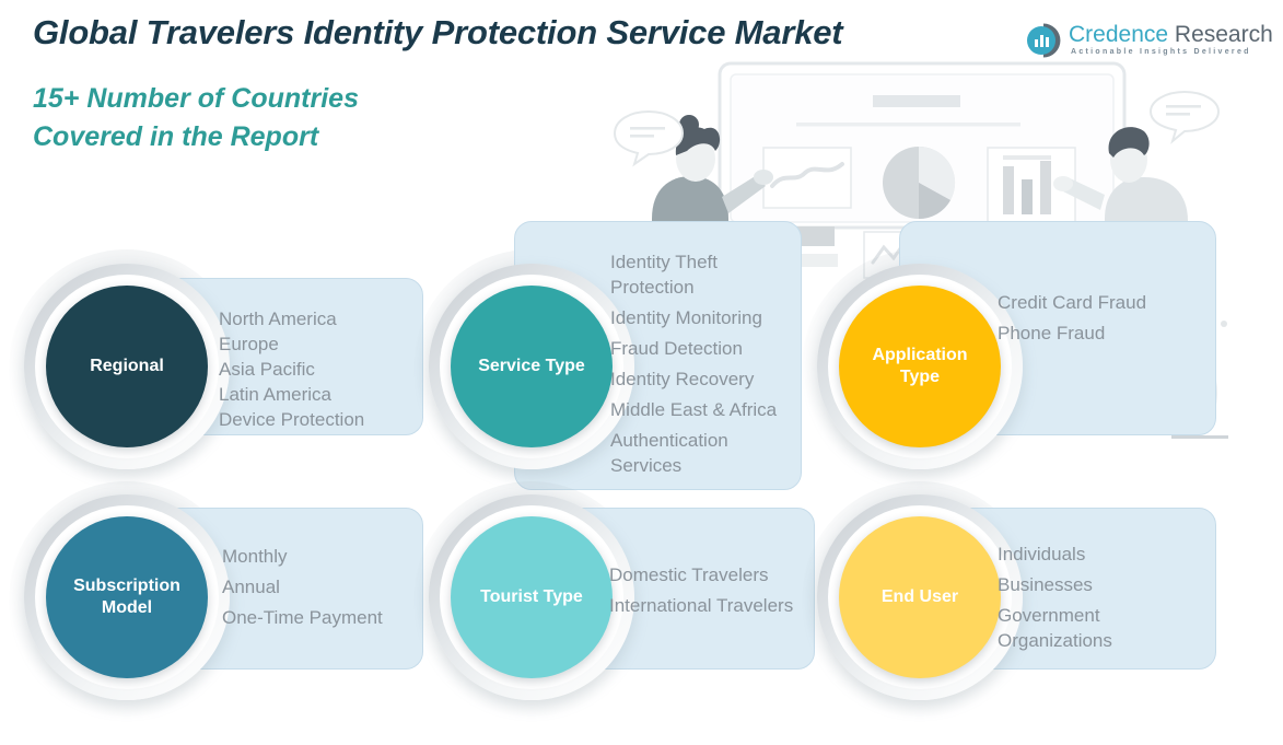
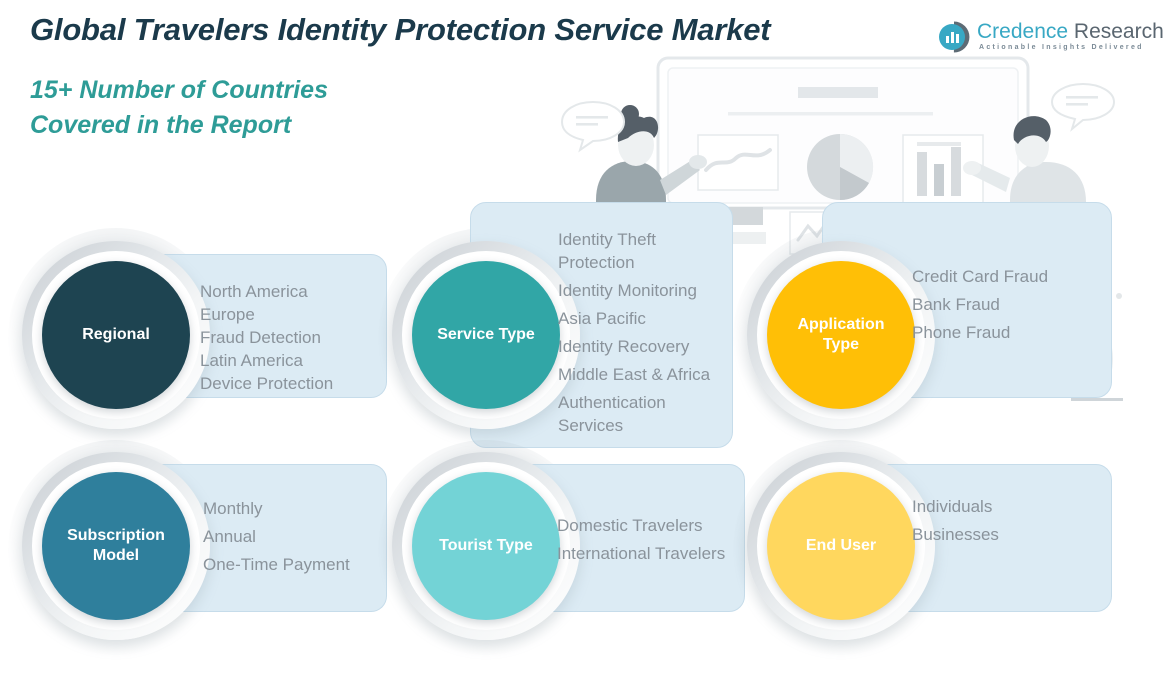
  Global Travelers Identity Protection Service Market
  15+ Number of Countries
  Covered in the Report
  Credence Research
  Regional
  North America
  Europe
- Asia Pacific
+ Fraud Detection
  Latin America
  Device Protection
  Service Type
  Identity Theft
  Protection
  Identity Monitoring
- Fraud Detection
+ Asia Pacific
  Identity Recovery
  Middle East & Africa
  Authentication
  Services
  Application
  Type
  Credit Card Fraud
+ Bank Fraud
  Phone Fraud
  Subscription
  Model
  Monthly
  Annual
  One-Time Payment
  Tourist Type
  Domestic Travelers
  International Travelers
  End User
  Individuals
  Businesses
- Government
- Organizations
